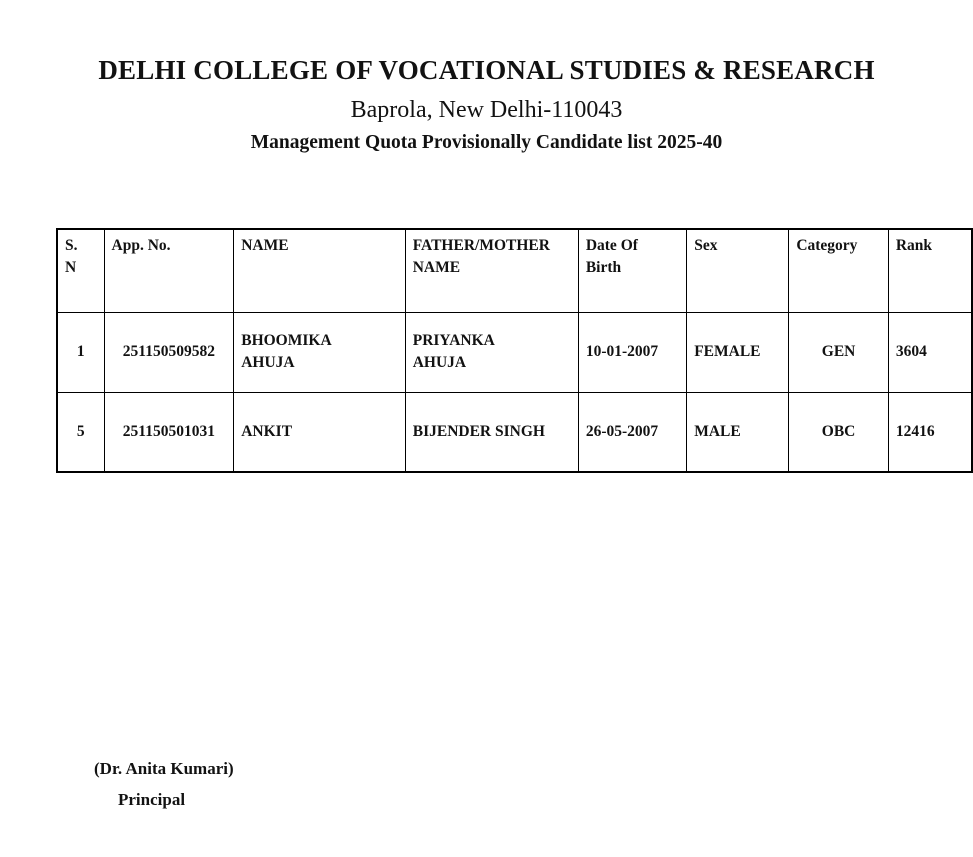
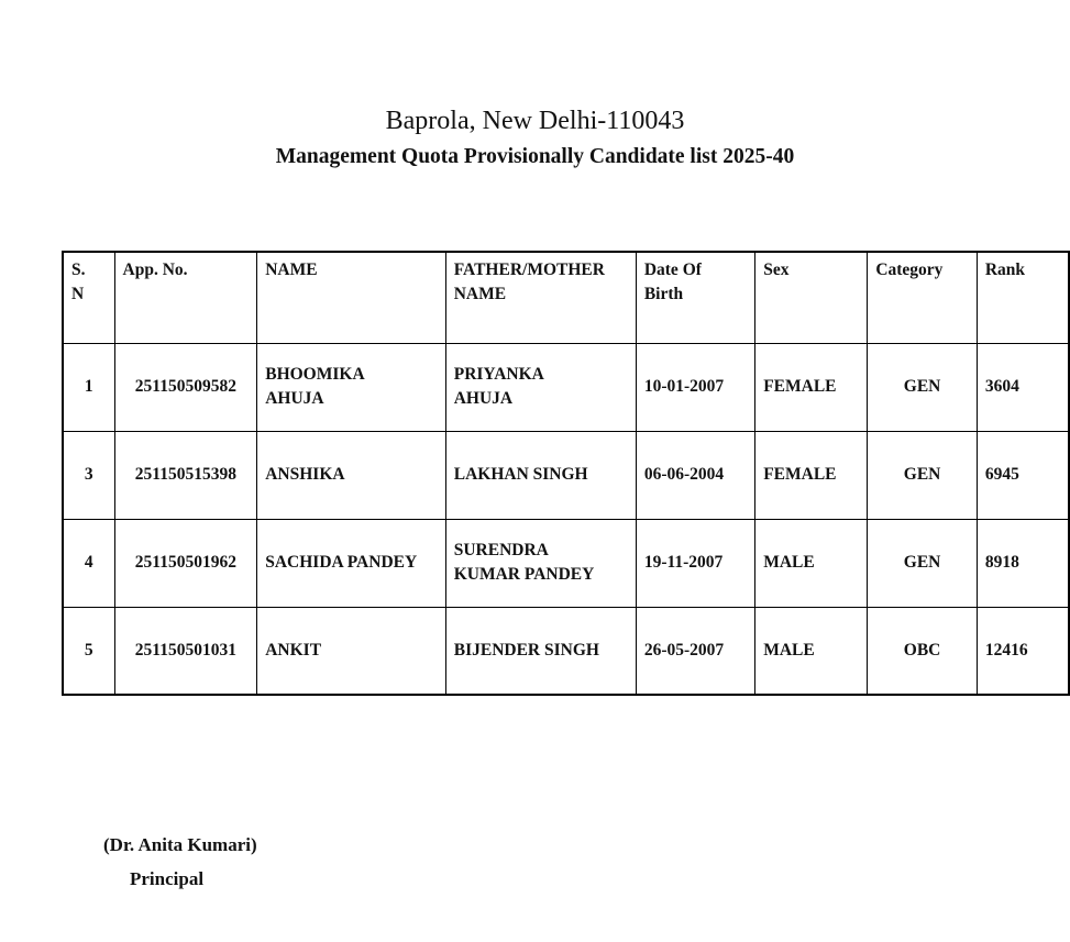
- DELHI COLLEGE OF VOCATIONAL STUDIES & RESEARCH
  Baprola, New Delhi-110043
  Management Quota Provisionally Candidate list 2025-40
  S. N	App. No.	NAME	FATHER/MOTHER NAME	Date Of Birth	Sex	Category	Rank
  1	251150509582	BHOOMIKA AHUJA	PRIYANKA AHUJA	10-01-2007	FEMALE	GEN	3604
+ 3	251150515398	ANSHIKA	LAKHAN SINGH	06-06-2004	FEMALE	GEN	6945
+ 4	251150501962	SACHIDA PANDEY	SURENDRA KUMAR PANDEY	19-11-2007	MALE	GEN	8918
  5	251150501031	ANKIT	BIJENDER SINGH	26-05-2007	MALE	OBC	12416
  (Dr. Anita Kumari)
  Principal
